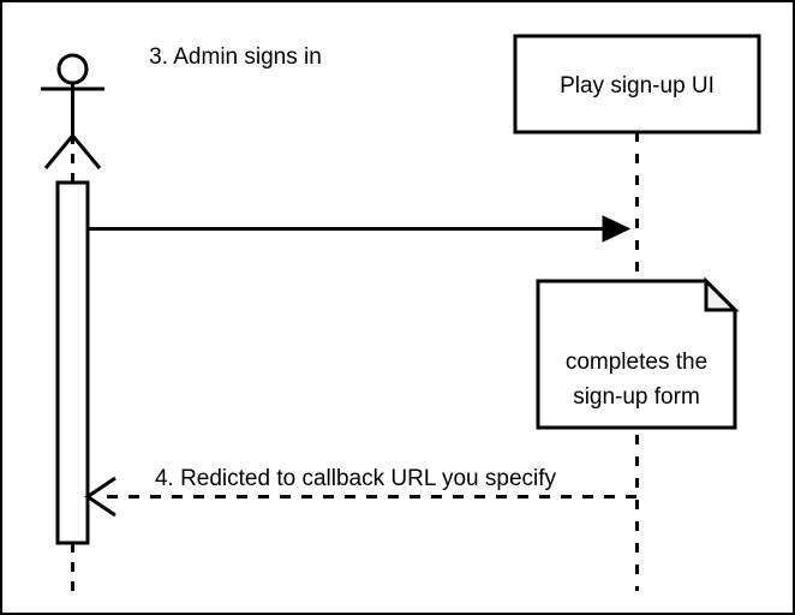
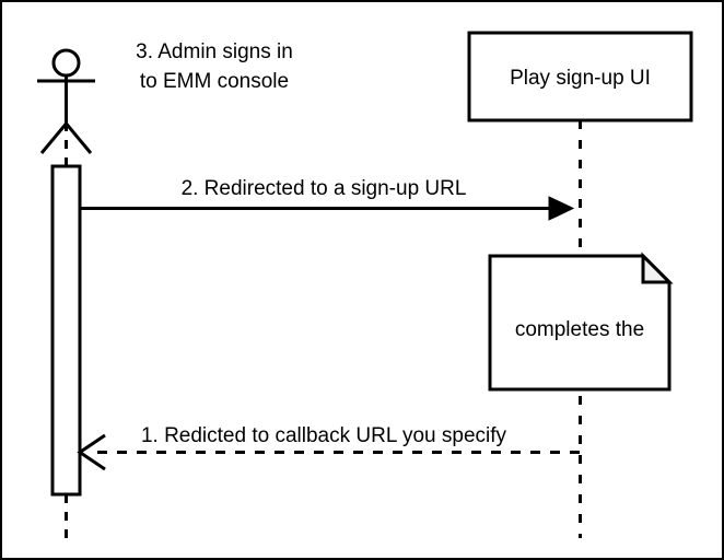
  3. Admin signs in
+ to EMM console
  Play sign-up UI
+ 2. Redirected to a sign-up URL
  completes the
- sign-up form
- 4. Redicted to callback URL you specify
+ 1. Redicted to callback URL you specify
